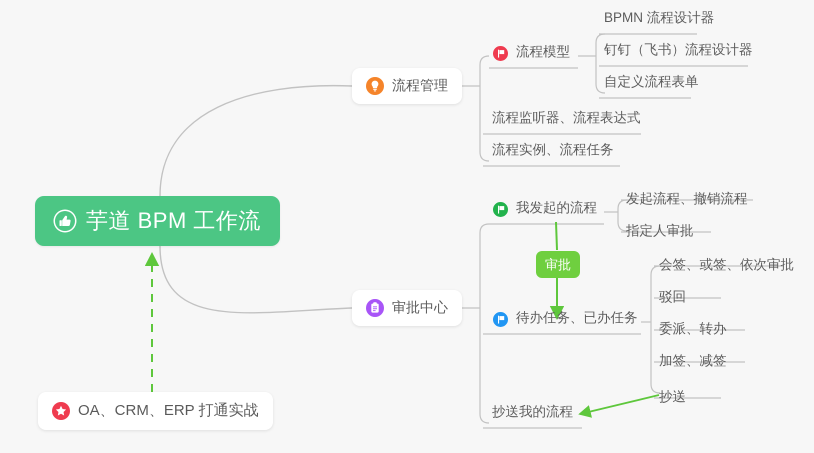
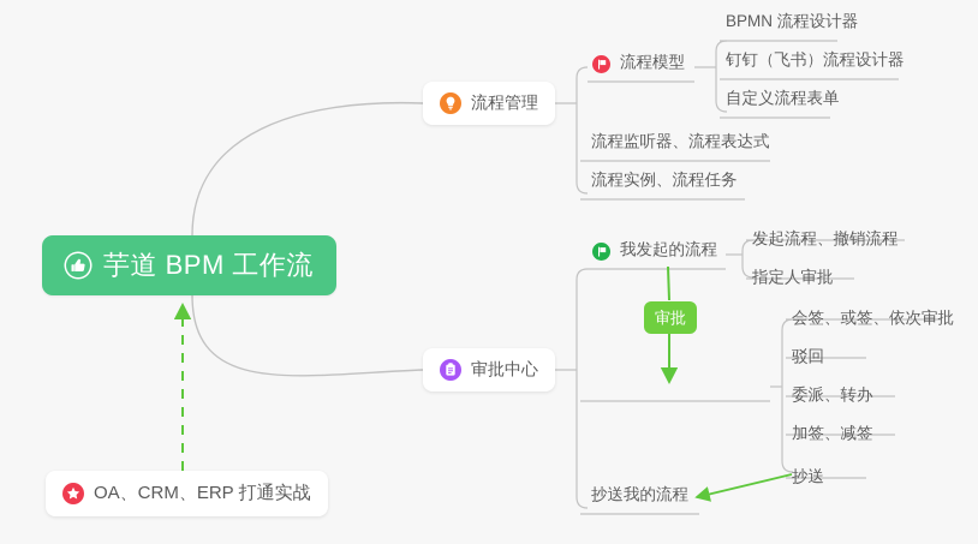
  芋道 BPM 工作流
  流程管理
  流程模型
  BPMN 流程设计器
  钉钉（飞书）流程设计器
  自定义流程表单
  流程监听器、流程表达式
  流程实例、流程任务
  审批中心
  我发起的流程
  发起流程、撤销流程
  指定人审批
  审批
- 待办任务、已办任务
  会签、或签、依次审批
  驳回
  委派、转办
  加签、减签
  抄送
  抄送我的流程
  OA、CRM、ERP 打通实战
